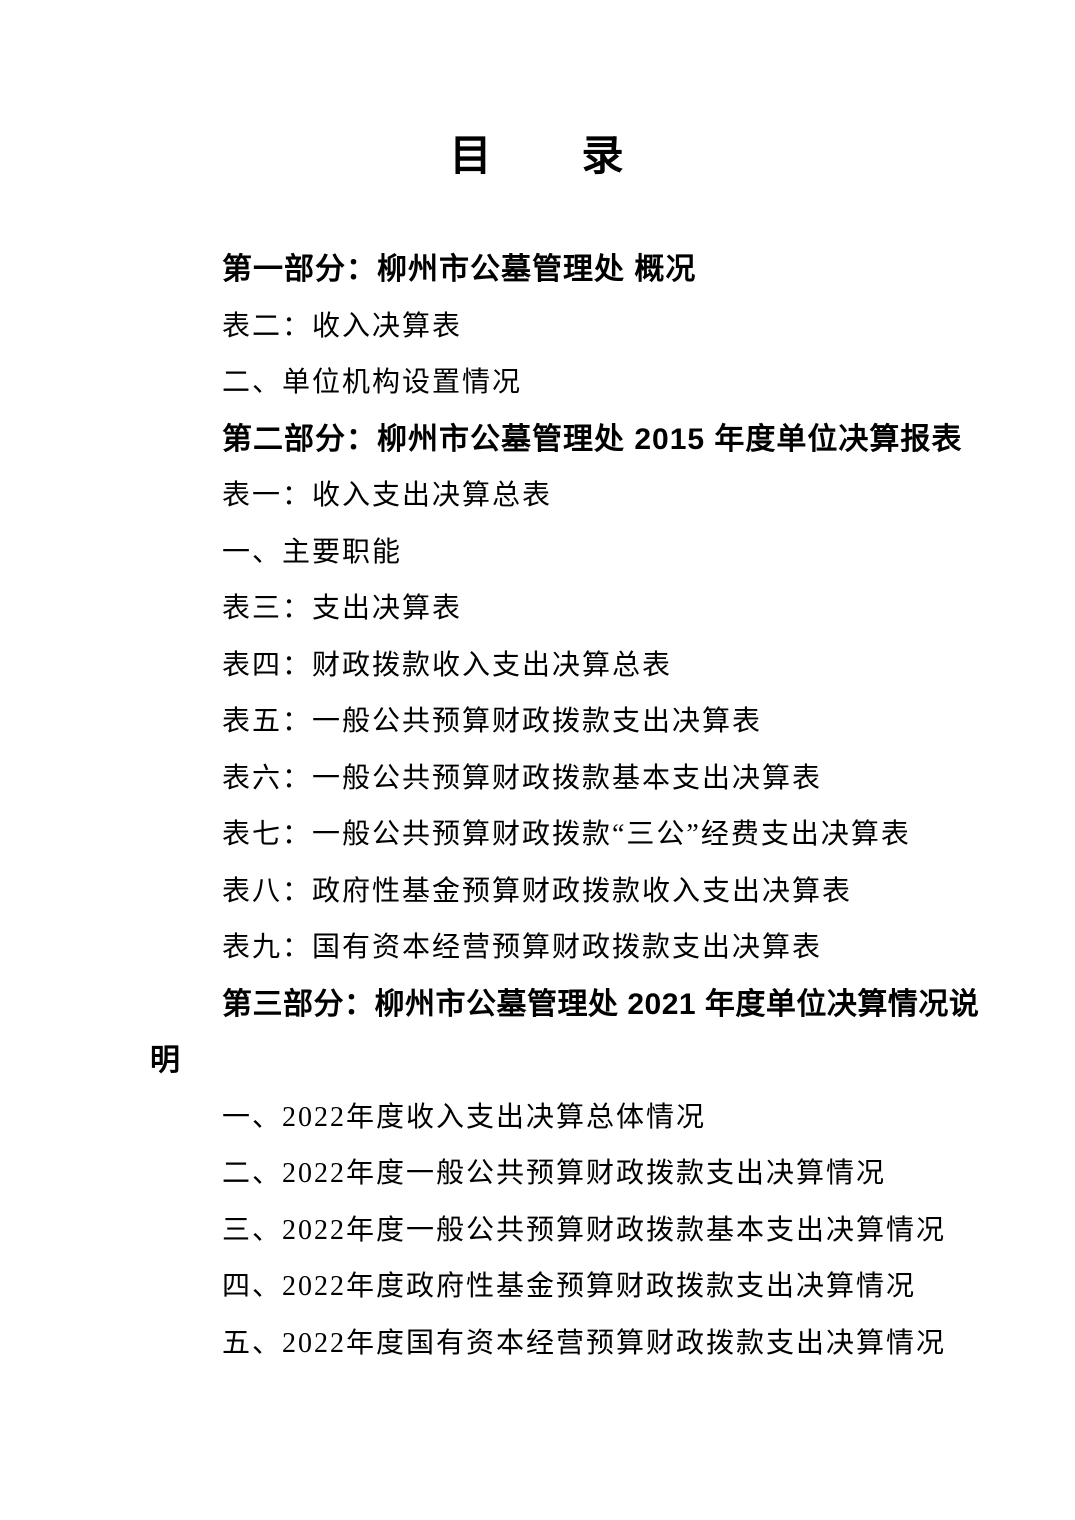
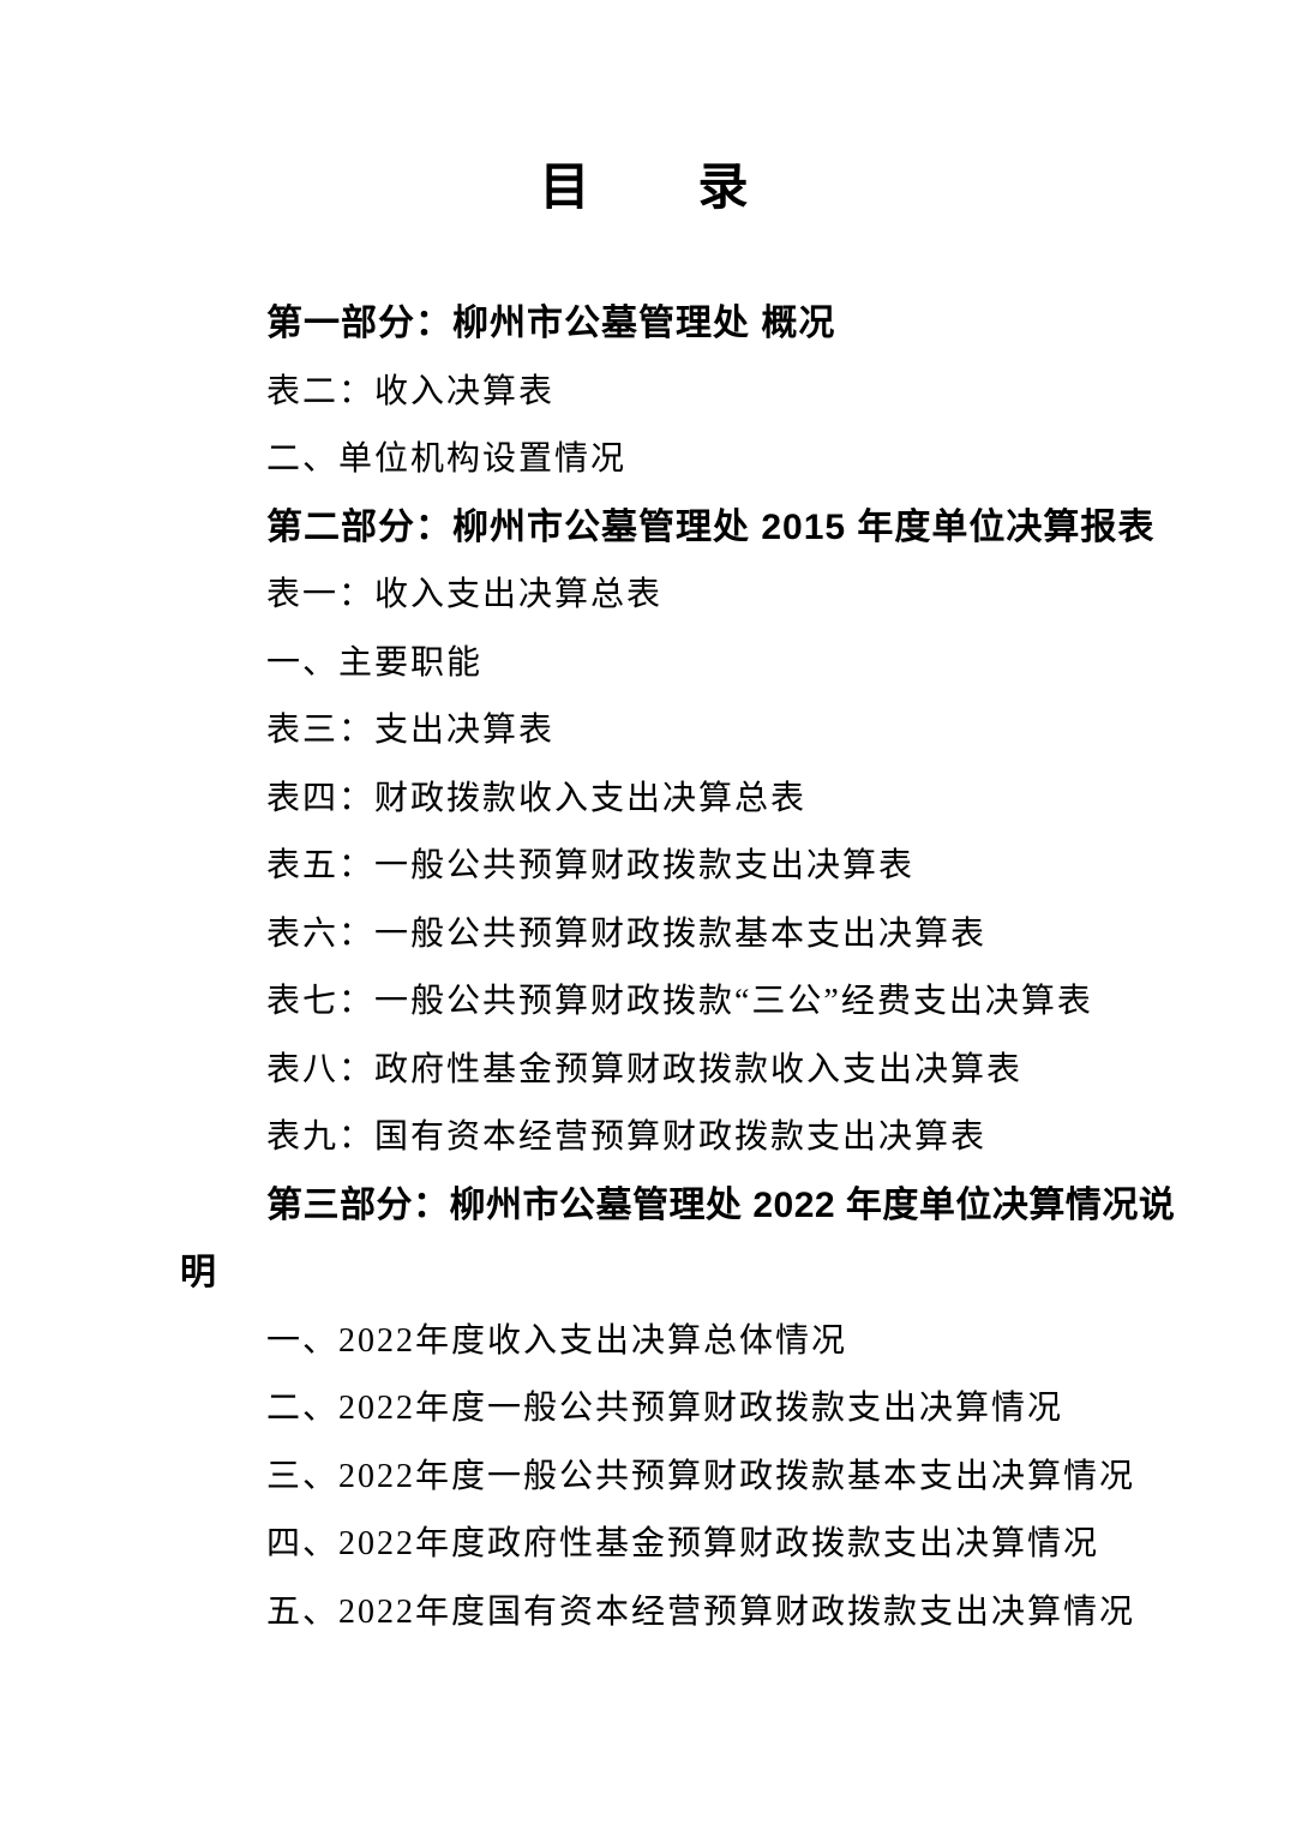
  目 录
  第一部分：柳州市公墓管理处 概况
  表二：收入决算表
  二、单位机构设置情况
  第二部分：柳州市公墓管理处 2015 年度单位决算报表
  表一：收入支出决算总表
  一、主要职能
  表三：支出决算表
  表四：财政拨款收入支出决算总表
  表五：一般公共预算财政拨款支出决算表
  表六：一般公共预算财政拨款基本支出决算表
  表七：一般公共预算财政拨款“三公”经费支出决算表
  表八：政府性基金预算财政拨款收入支出决算表
  表九：国有资本经营预算财政拨款支出决算表
- 第三部分：柳州市公墓管理处 2021 年度单位决算情况说
+ 第三部分：柳州市公墓管理处 2022 年度单位决算情况说
  明
  一、2022年度收入支出决算总体情况
  二、2022年度一般公共预算财政拨款支出决算情况
  三、2022年度一般公共预算财政拨款基本支出决算情况
  四、2022年度政府性基金预算财政拨款支出决算情况
  五、2022年度国有资本经营预算财政拨款支出决算情况
